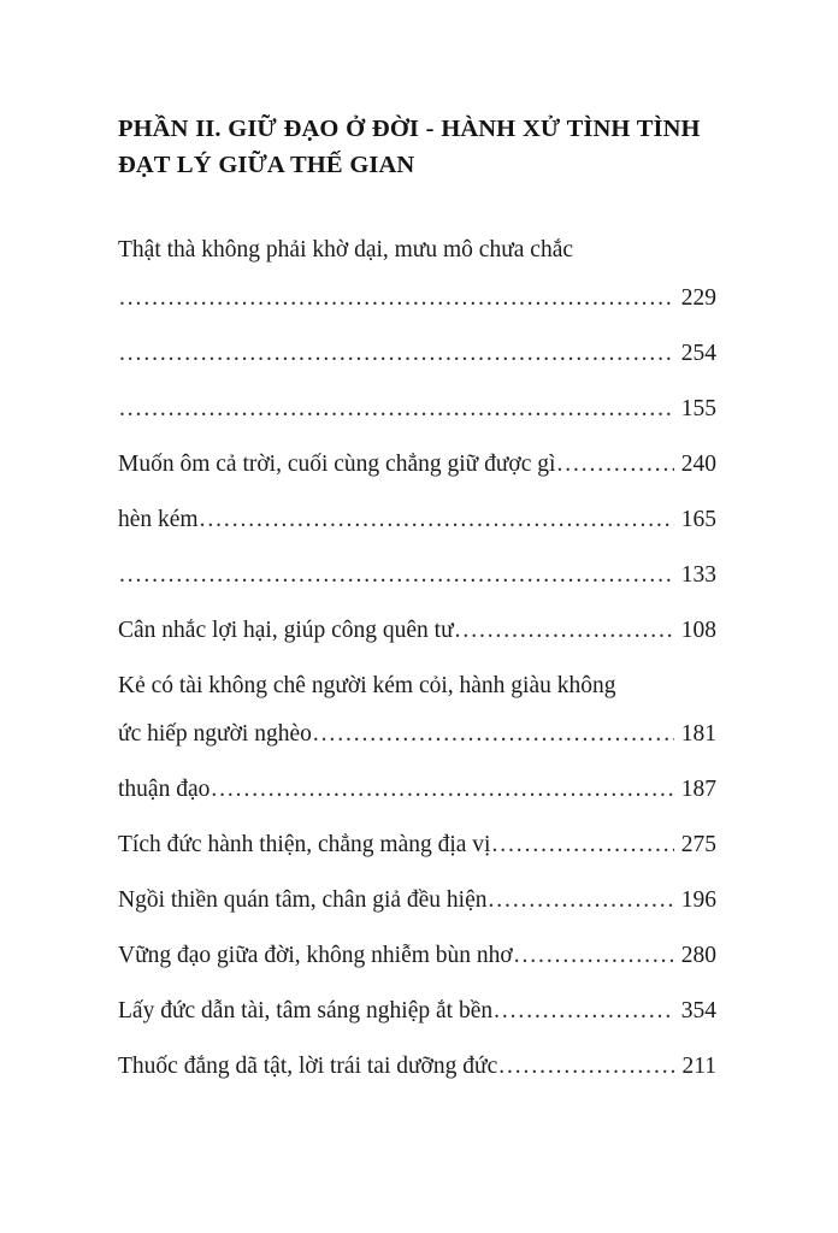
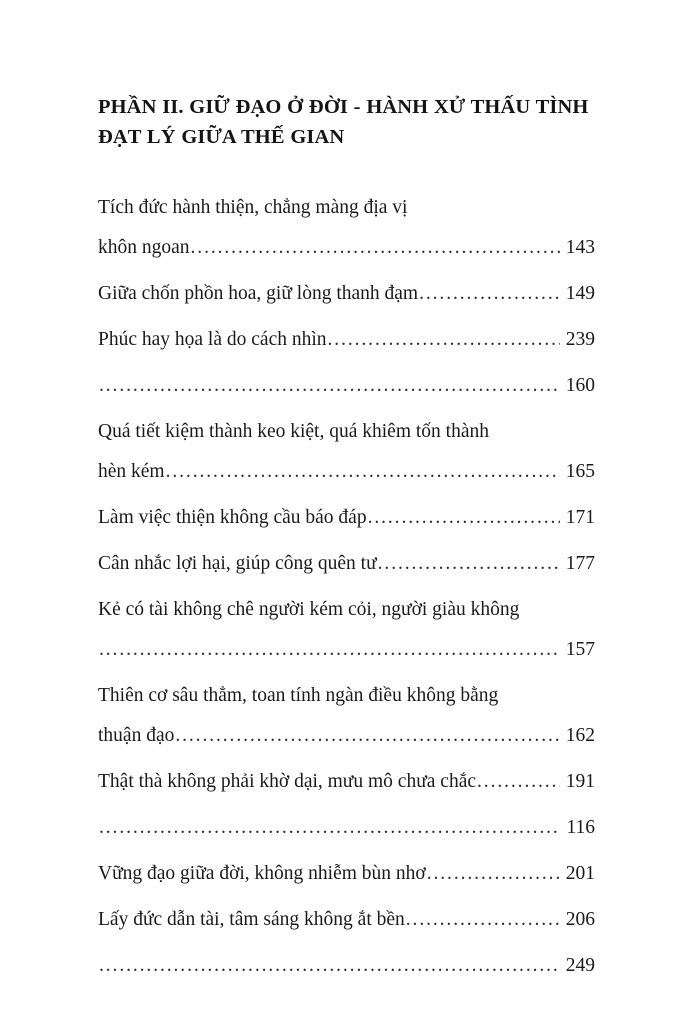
- PHẦN II. GIỮ ĐẠO Ở ĐỜI - HÀNH XỬ TÌNH TÌNH ĐẠT LÝ GIỮA THẾ GIAN
+ PHẦN II. GIỮ ĐẠO Ở ĐỜI - HÀNH XỬ THẤU TÌNH ĐẠT LÝ GIỮA THẾ GIAN
- Thật thà không phải khờ dại, mưu mô chưa chắc
+ Tích đức hành thiện, chẳng màng địa vị
+ khôn ngoan
- 229
+ 143
+ Giữa chốn phồn hoa, giữ lòng thanh đạm
- 254
+ 149
+ Phúc hay họa là do cách nhìn
- 155
+ 239
- Muốn ôm cả trời, cuối cùng chẳng giữ được gì
- 240
+ 160
+ Quá tiết kiệm thành keo kiệt, quá khiêm tốn thành
  hèn kém
  165
+ Làm việc thiện không cầu báo đáp
- 133
+ 171
  Cân nhắc lợi hại, giúp công quên tư
- 108
+ 177
- Kẻ có tài không chê người kém cỏi, hành giàu không
+ Kẻ có tài không chê người kém cỏi, người giàu không
- ức hiếp người nghèo
- 181
+ 157
+ Thiên cơ sâu thẳm, toan tính ngàn điều không bằng
  thuận đạo
- 187
+ 162
- Tích đức hành thiện, chẳng màng địa vị
+ Thật thà không phải khờ dại, mưu mô chưa chắc
- 275
+ 191
- Ngồi thiền quán tâm, chân giả đều hiện
- 196
+ 116
  Vững đạo giữa đời, không nhiễm bùn nhơ
- 280
+ 201
- Lấy đức dẫn tài, tâm sáng nghiệp ắt bền
+ Lấy đức dẫn tài, tâm sáng không ắt bền
- 354
+ 206
- Thuốc đắng dã tật, lời trái tai dưỡng đức
- 211
+ 249
